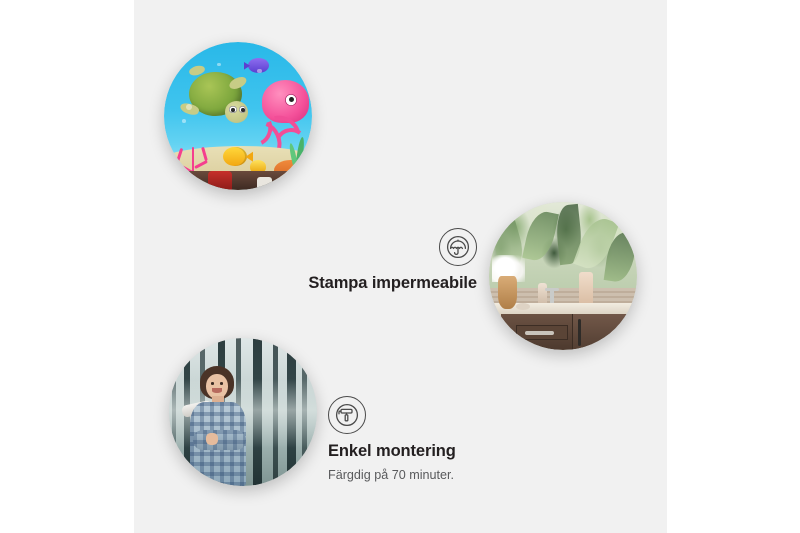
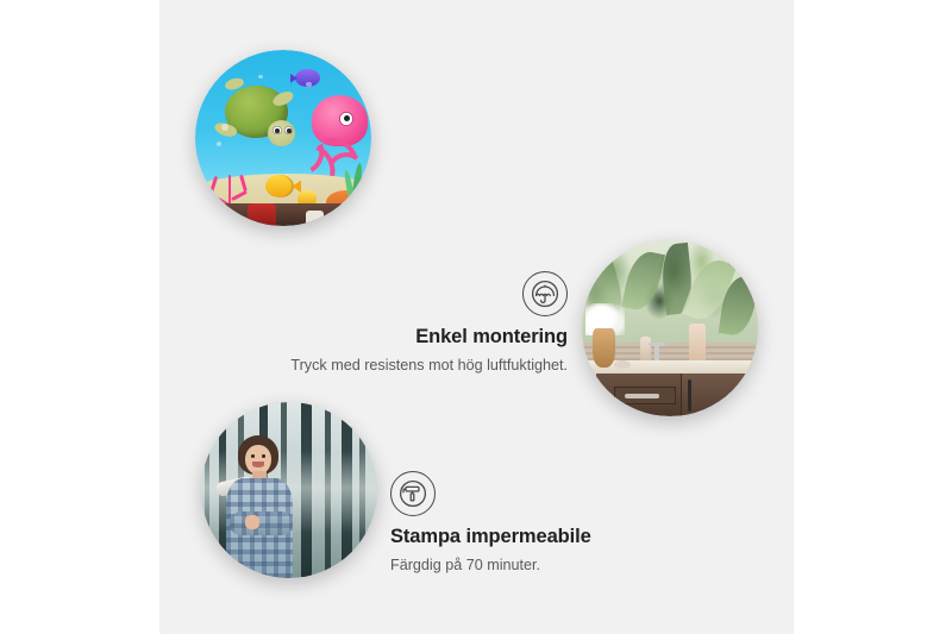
- Stampa impermeabile
+ Enkel montering
+ Tryck med resistens mot hög luftfuktighet.
- Enkel montering
+ Stampa impermeabile
  Färgdig på 70 minuter.
